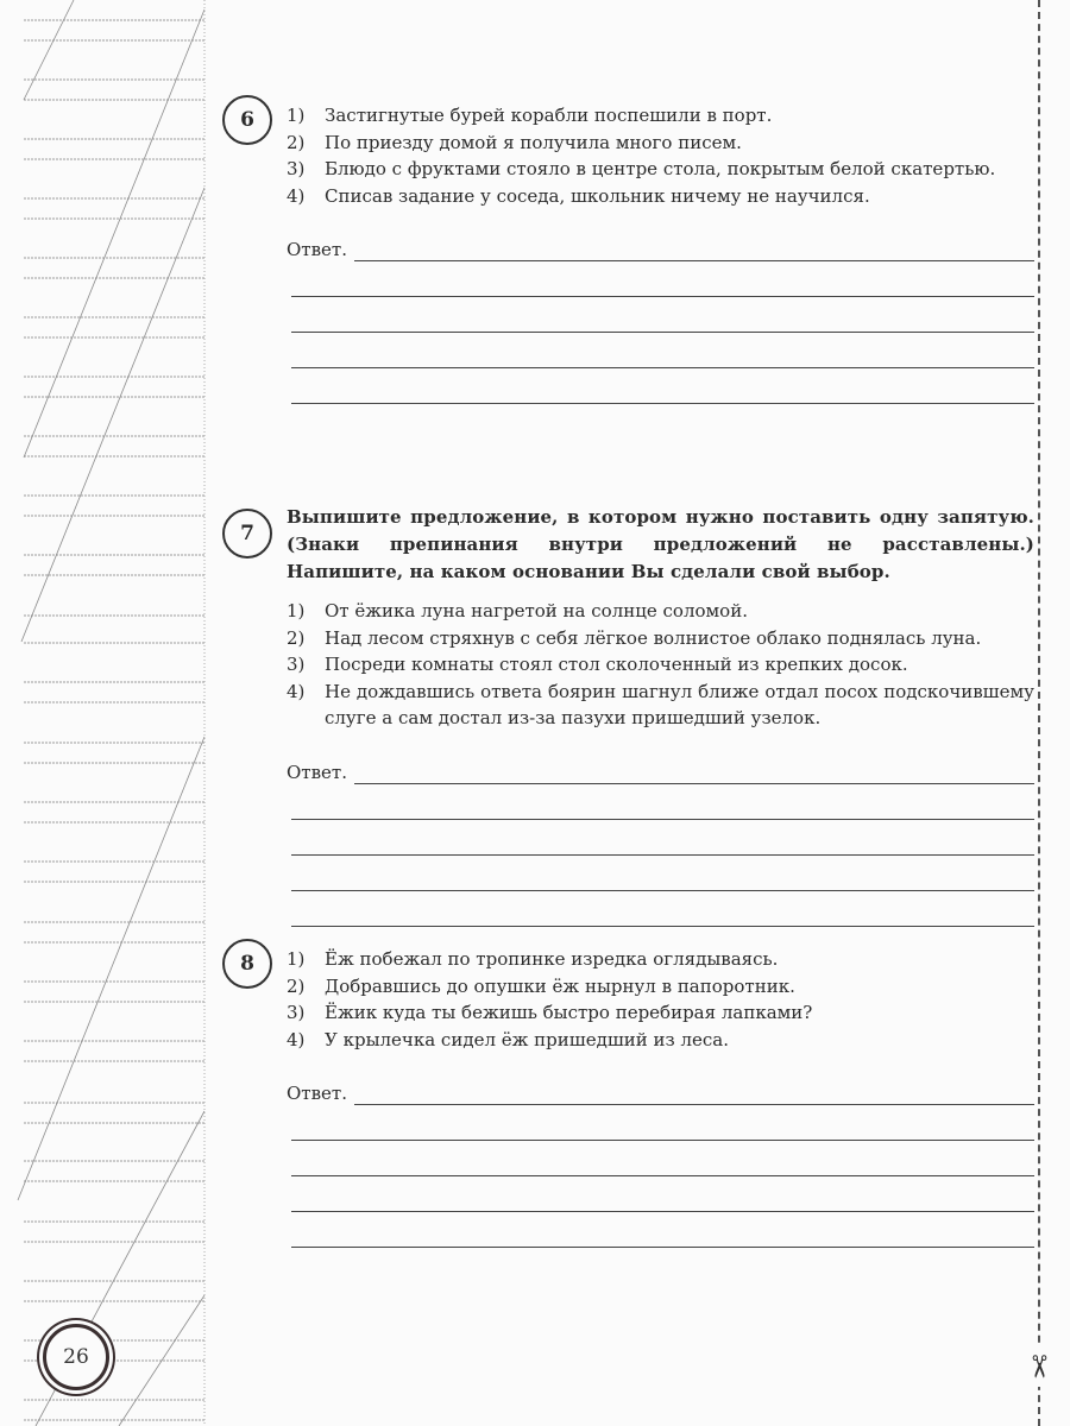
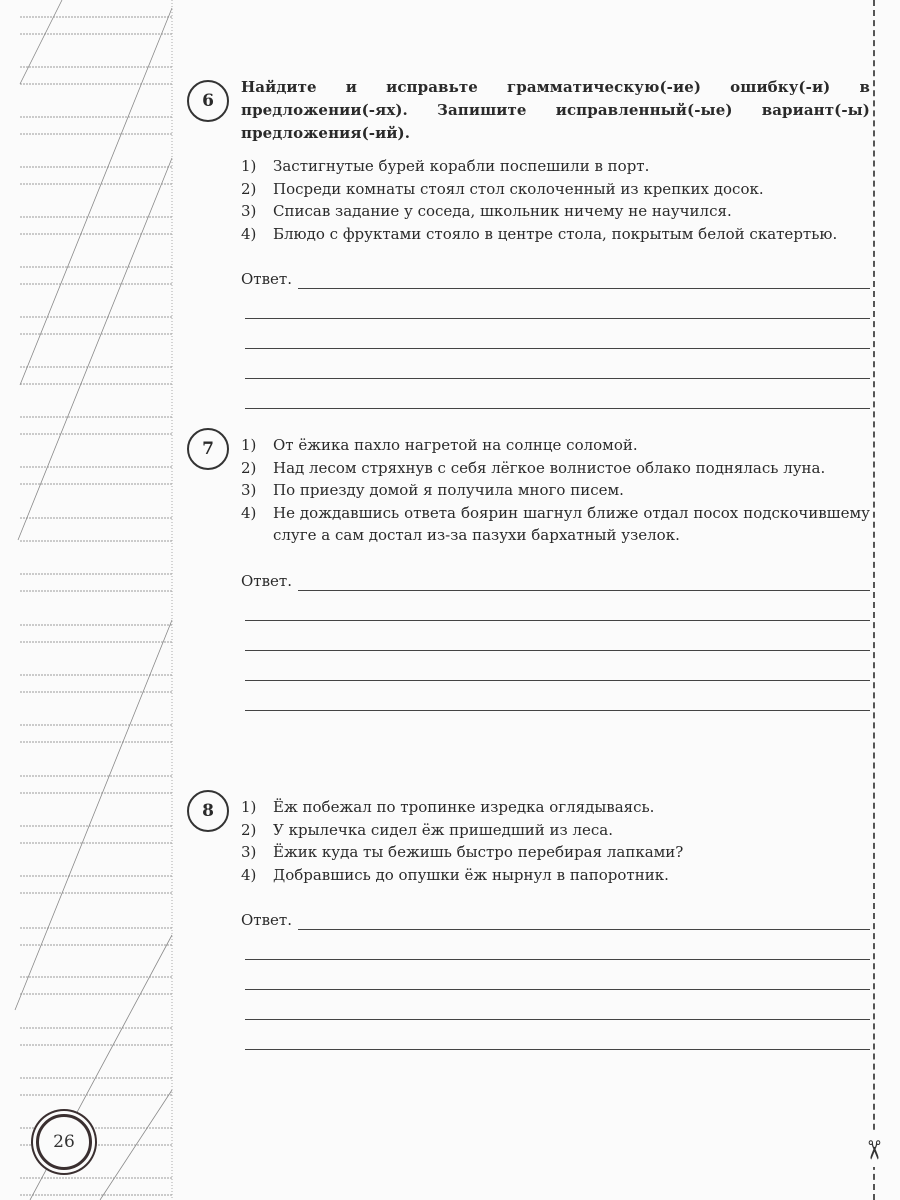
  6
+ Найдите и исправьте грамматическую(-ие) ошибку(-и) в предложении(-ях). Запишите исправленный(-ые) вариант(-ы) предложения(-ий).
  1)
  Застигнутые бурей корабли поспешили в порт.
  2)
- По приезду домой я получила много писем.
+ Посреди комнаты стоял стол сколоченный из крепких досок.
  3)
- Блюдо с фруктами стояло в центре стола, покрытым белой скатертью.
+ Списав задание у соседа, школьник ничему не научился.
  4)
- Списав задание у соседа, школьник ничему не научился.
+ Блюдо с фруктами стояло в центре стола, покрытым белой скатертью.
  Ответ.
  7
- Выпишите предложение, в котором нужно поставить одну запятую. (Знаки препинания внутри предложений не расставлены.) Напишите, на каком основании Вы сделали свой выбор.
  1)
- От ёжика луна нагретой на солнце соломой.
+ От ёжика пахло нагретой на солнце соломой.
  2)
  Над лесом стряхнув с себя лёгкое волнистое облако поднялась луна.
  3)
- Посреди комнаты стоял стол сколоченный из крепких досок.
+ По приезду домой я получила много писем.
  4)
- Не дождавшись ответа боярин шагнул ближе отдал посох подскочившему слуге а сам достал из-за пазухи пришедший узелок.
+ Не дождавшись ответа боярин шагнул ближе отдал посох подскочившему слуге а сам достал из-за пазухи бархатный узелок.
  Ответ.
  8
  1)
  Ёж побежал по тропинке изредка оглядываясь.
  2)
- Добравшись до опушки ёж нырнул в папоротник.
+ У крылечка сидел ёж пришедший из леса.
  3)
  Ёжик куда ты бежишь быстро перебирая лапками?
  4)
- У крылечка сидел ёж пришедший из леса.
+ Добравшись до опушки ёж нырнул в папоротник.
  Ответ.
  26
